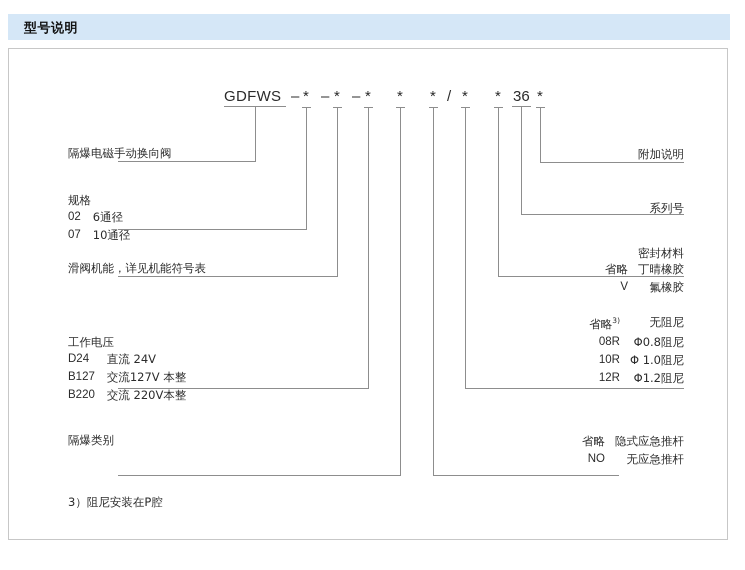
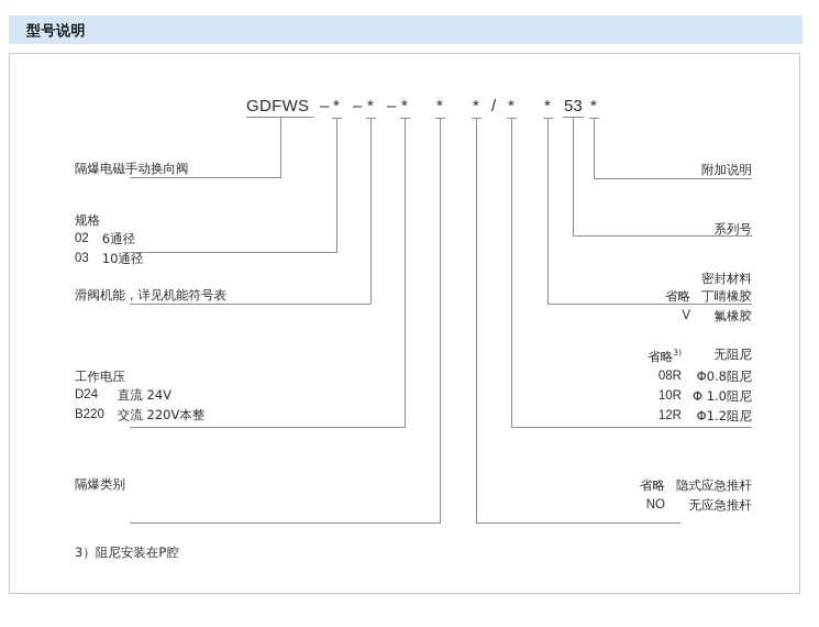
  型号说明
  GDFWS
  –
  *
  –
  *
  –
  *
  *
  *
  /
  *
  *
- 36
+ 53
  *
  隔爆电磁手动换向阀
  规格
  02	6通径
- 07	10通径
+ 03	10通径
  滑阀机能，详见机能符号表
  工作电压
  D24	直流 24V
- B127	交流127V 本整
  B220	交流 220V本整
  隔爆类别
  3）阻尼安装在P腔
  附加说明
  系列号
  密封材料
  省略	丁晴橡胶
  V	氟橡胶
  省略3)	无阻尼
  08R	Φ0.8阻尼
  10R	Φ 1.0阻尼
  12R	Φ1.2阻尼
  省略	隐式应急推杆
  NO	无应急推杆
